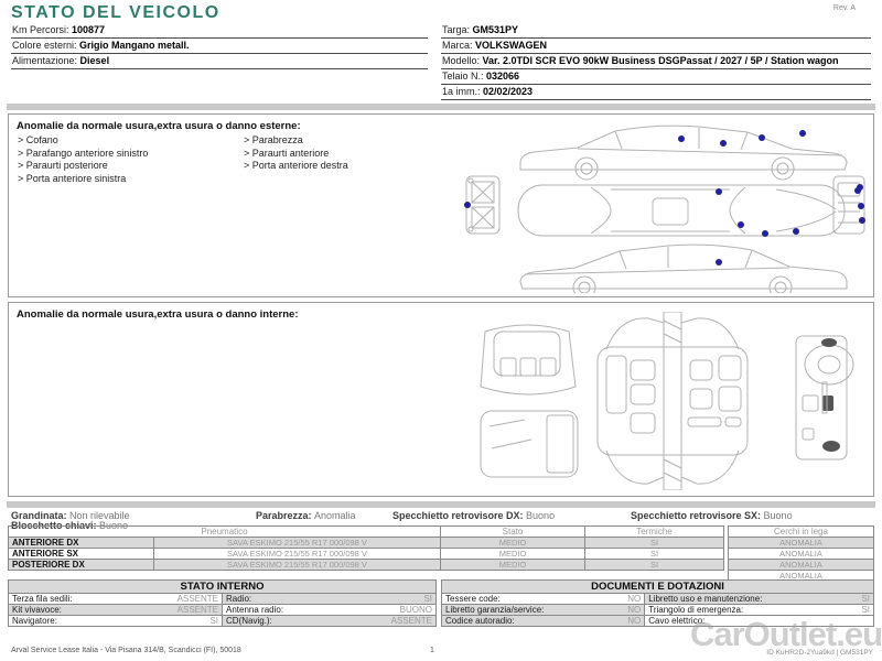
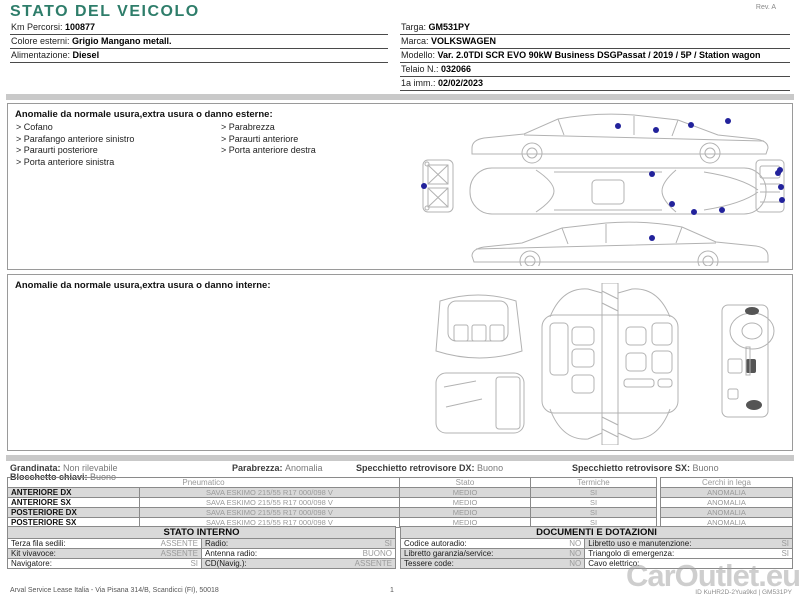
  STATO DEL VEICOLO
  Km Percorsi: 100877
  Colore esterni: Grigio Mangano metall.
  Alimentazione: Diesel
  Targa: GM531PY
  Marca: VOLKSWAGEN
- Modello: Var. 2.0TDI SCR EVO 90kW Business DSGPassat / 2027 / 5P / Station wagon
+ Modello: Var. 2.0TDI SCR EVO 90kW Business DSGPassat / 2019 / 5P / Station wagon
  Telaio N.: 032066
  1a imm.: 02/02/2023
  Anomalie da normale usura,extra usura o danno esterne:
  > Cofano
  > Parafango anteriore sinistro
  > Paraurti posteriore
  > Porta anteriore sinistra
  > Parabrezza
  > Paraurti anteriore
  > Porta anteriore destra
  Anomalie da normale usura,extra usura o danno interne:
  Grandinata: Non rilevabile
  Parabrezza: Anomalia
  Specchietto retrovisore DX: Buono
  Specchietto retrovisore SX: Buono
  Blocchetto chiavi: Buono
  Pneumatico	Stato	Termiche
  ANTERIORE DX	SAVA ESKIMO 215/55 R17 000/098 V	MEDIO	SI
  ANTERIORE SX	SAVA ESKIMO 215/55 R17 000/098 V	MEDIO	SI
  POSTERIORE DX	SAVA ESKIMO 215/55 R17 000/098 V	MEDIO	SI
+ POSTERIORE SX	SAVA ESKIMO 215/55 R17 000/098 V	MEDIO	SI
  Cerchi in lega
  ANOMALIA
  ANOMALIA
  ANOMALIA
  ANOMALIA
  STATO INTERNO
  Terza fila sedili: ASSENTE	Radio: SI
  Kit vivavoce: ASSENTE	Antenna radio: BUONO
  Navigatore: SI	CD(Navig.): ASSENTE
  DOCUMENTI E DOTAZIONI
- Tessere code: NO	Libretto uso e manutenzione: SI
+ Codice autoradio: NO	Libretto uso e manutenzione: SI
  Libretto garanzia/service: NO	Triangolo di emergenza: SI
- Codice autoradio: NO	Cavo elettrico:
+ Tessere code: NO	Cavo elettrico:
  CarOutlet.eu
